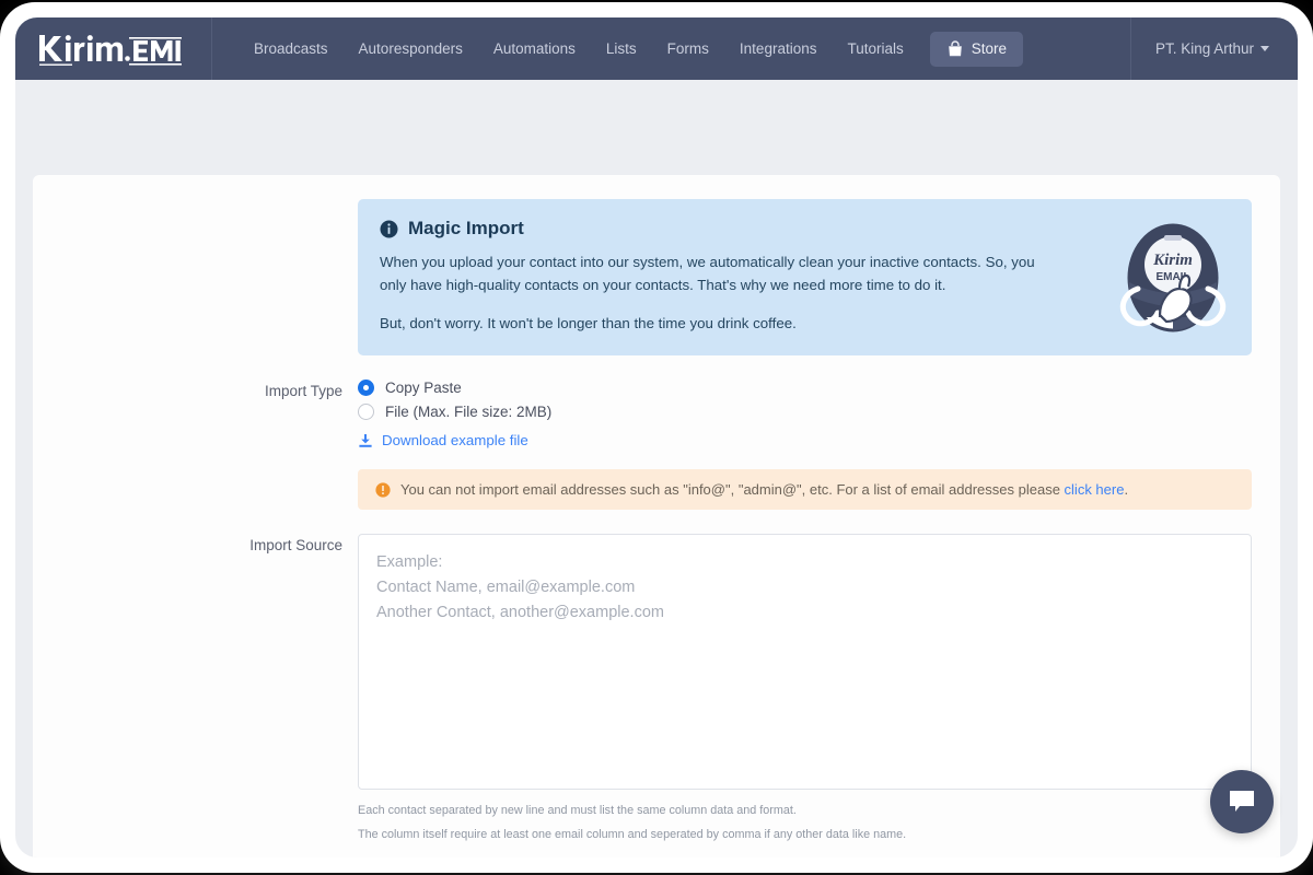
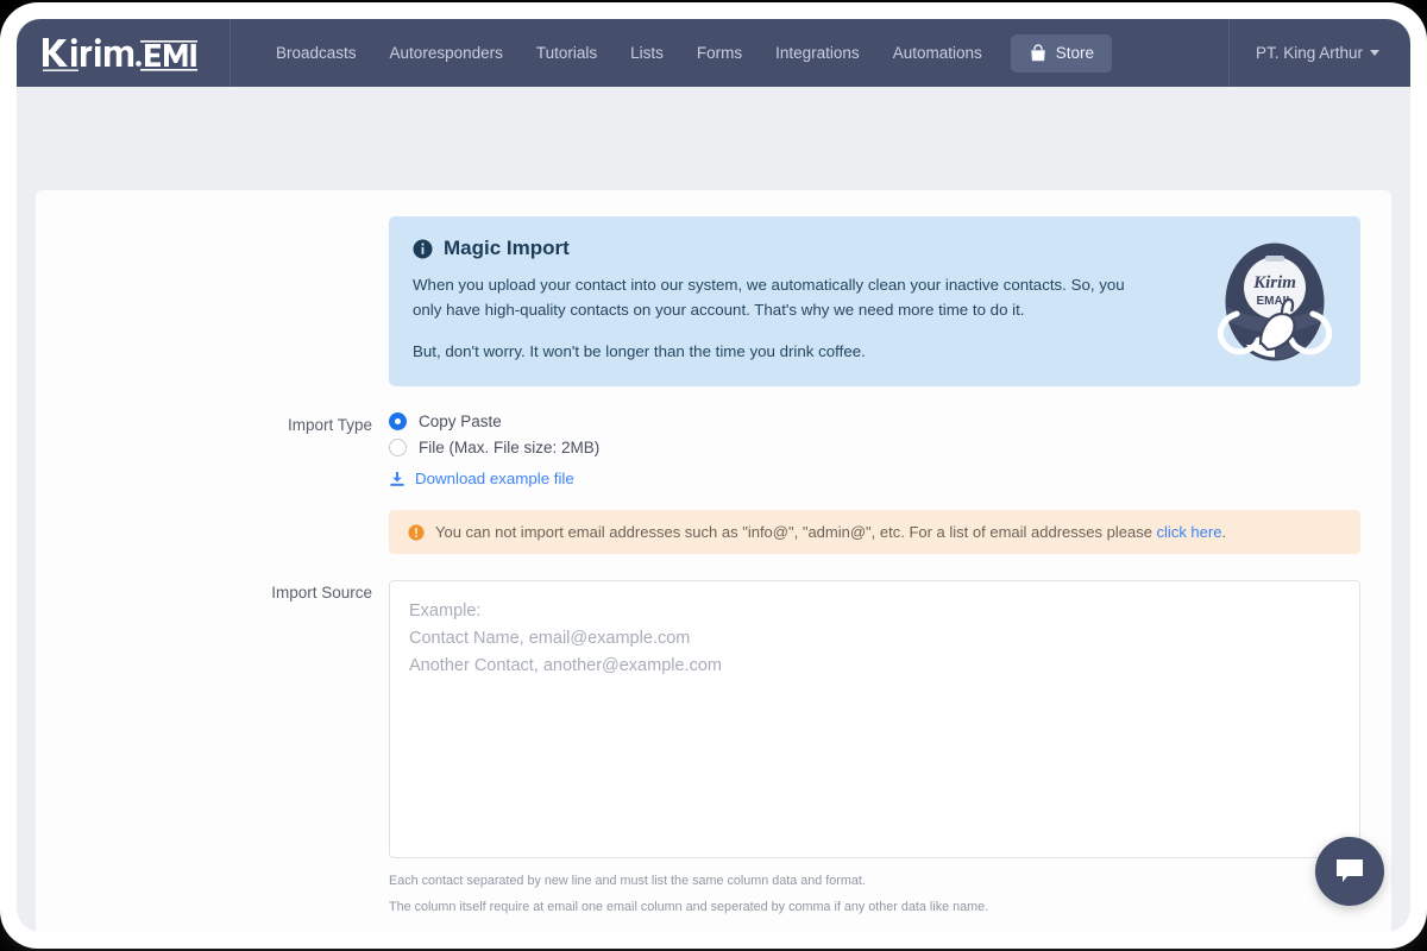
  Broadcasts
  Autoresponders
- Automations
+ Tutorials
  Lists
  Forms
  Integrations
- Tutorials
+ Automations
  Store
  PT. King Arthur
  Magic Import
- When you upload your contact into our system, we automatically clean your inactive contacts. So, you only have high-quality contacts on your contacts. That's why we need more time to do it.
+ When you upload your contact into our system, we automatically clean your inactive contacts. So, you only have high-quality contacts on your account. That's why we need more time to do it.
  But, don't worry. It won't be longer than the time you drink coffee.
  Kirim
  Import Type
  Copy Paste
  File (Max. File size: 2MB)
  Download example file
  You can not import email addresses such as "info@", "admin@", etc. For a list of email addresses please click here.
  Import Source
  Example:
  Contact Name, email@example.com
  Another Contact, another@example.com
  Each contact separated by new line and must list the same column data and format.
- The column itself require at least one email column and seperated by comma if any other data like name.
+ The column itself require at email one email column and seperated by comma if any other data like name.
